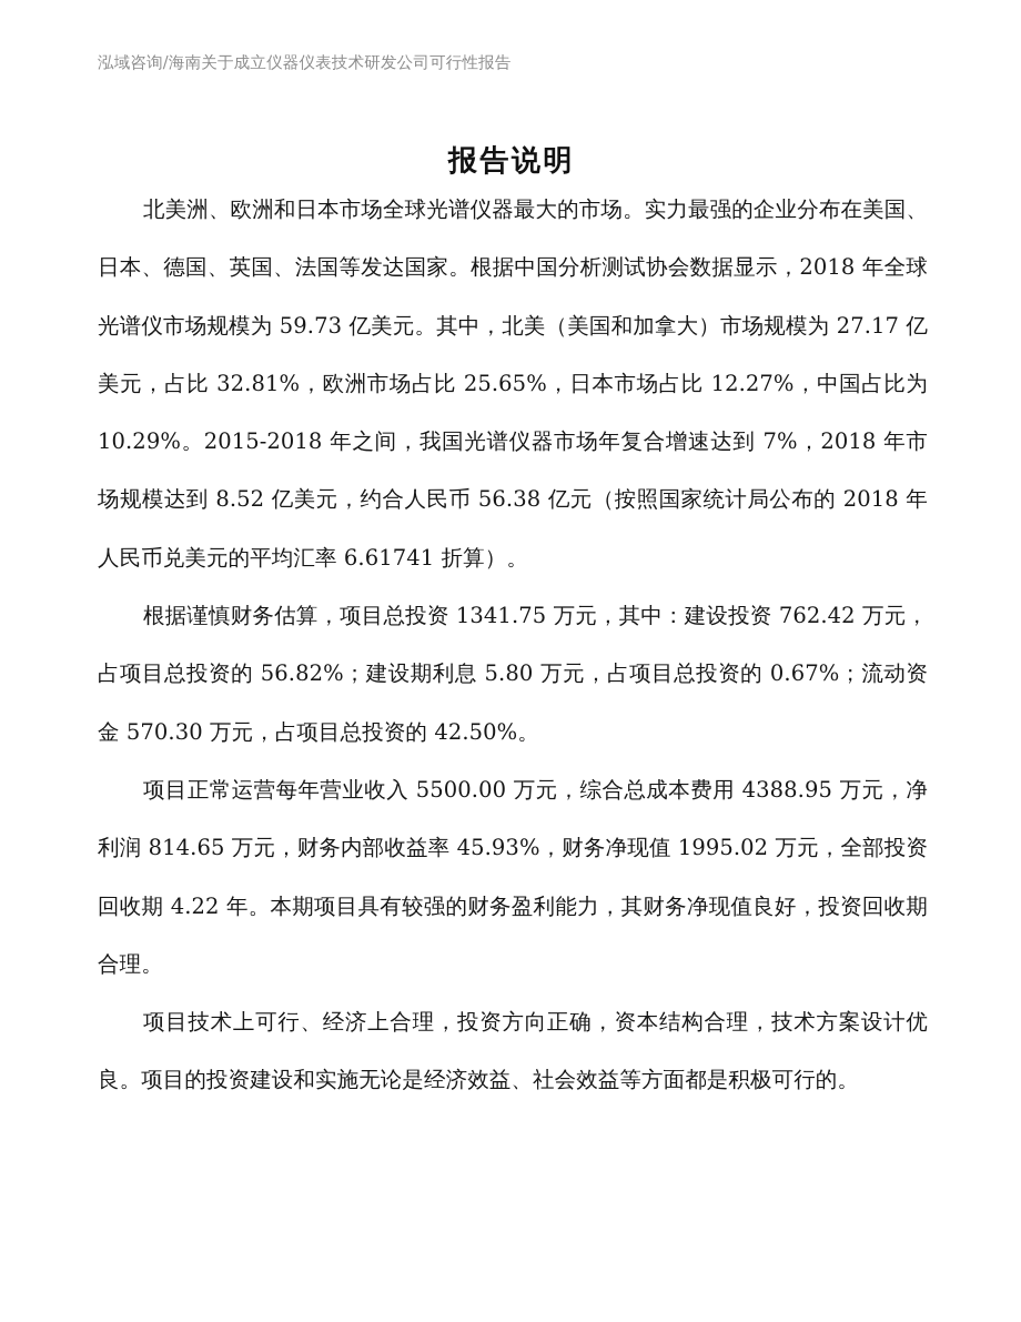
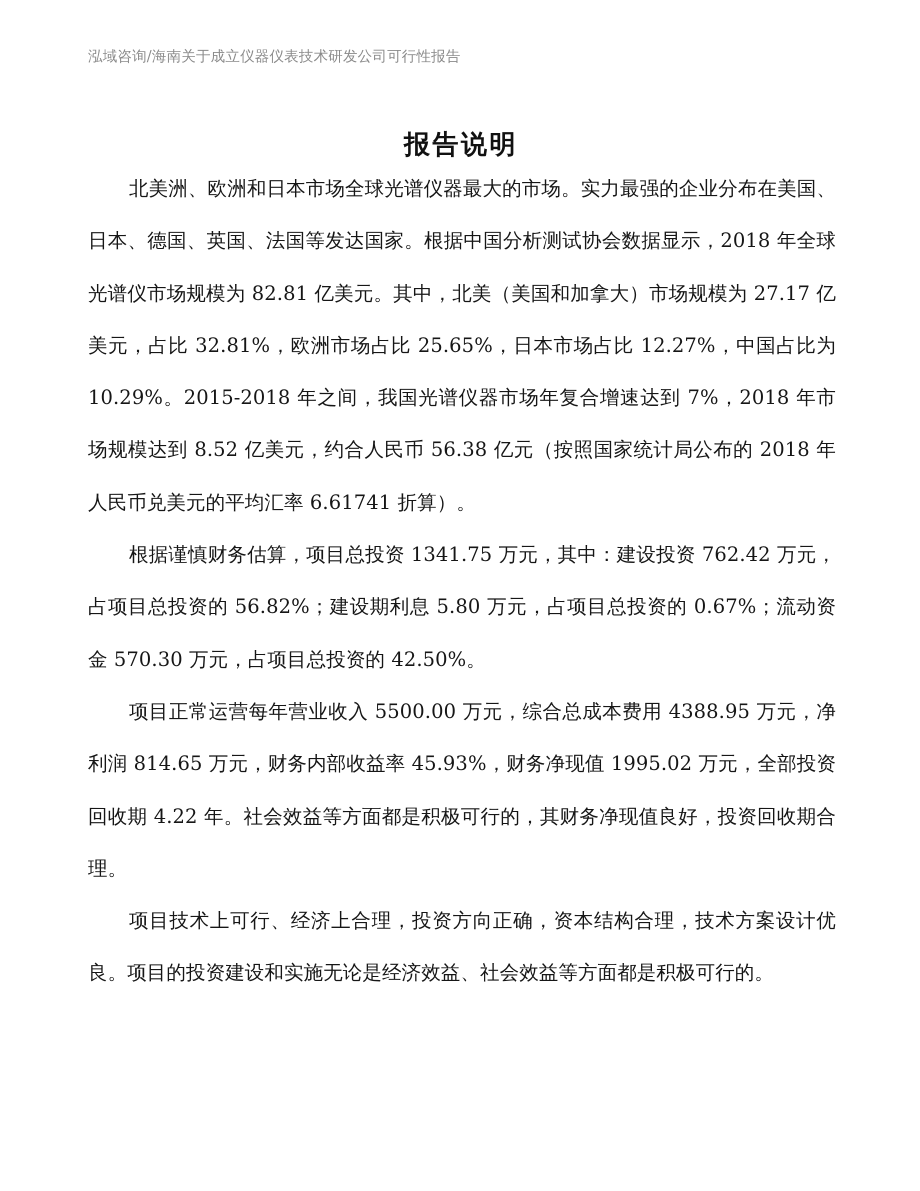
  泓域咨询/海南关于成立仪器仪表技术研发公司可行性报告
  报告说明
- 北美洲、欧洲和日本市场全球光谱仪器最大的市场。实力最强的企业分布在美国、日本、德国、英国、法国等发达国家。根据中国分析测试协会数据显示，2018 年全球光谱仪市场规模为 59.73 亿美元。其中，北美（美国和加拿大）市场规模为 27.17 亿美元，占比 32.81%，欧洲市场占比 25.65%，日本市场占比 12.27%，中国占比为 10.29%。2015-2018 年之间，我国光谱仪器市场年复合增速达到 7%，2018 年市场规模达到 8.52 亿美元，约合人民币 56.38 亿元（按照国家统计局公布的 2018 年人民币兑美元的平均汇率 6.61741 折算）。
+ 北美洲、欧洲和日本市场全球光谱仪器最大的市场。实力最强的企业分布在美国、日本、德国、英国、法国等发达国家。根据中国分析测试协会数据显示，2018 年全球光谱仪市场规模为 82.81 亿美元。其中，北美（美国和加拿大）市场规模为 27.17 亿美元，占比 32.81%，欧洲市场占比 25.65%，日本市场占比 12.27%，中国占比为 10.29%。2015-2018 年之间，我国光谱仪器市场年复合增速达到 7%，2018 年市场规模达到 8.52 亿美元，约合人民币 56.38 亿元（按照国家统计局公布的 2018 年人民币兑美元的平均汇率 6.61741 折算）。
  根据谨慎财务估算，项目总投资 1341.75 万元，其中：建设投资 762.42 万元，占项目总投资的 56.82%；建设期利息 5.80 万元，占项目总投资的 0.67%；流动资金 570.30 万元，占项目总投资的 42.50%。
- 项目正常运营每年营业收入 5500.00 万元，综合总成本费用 4388.95 万元，净利润 814.65 万元，财务内部收益率 45.93%，财务净现值 1995.02 万元，全部投资回收期 4.22 年。本期项目具有较强的财务盈利能力，其财务净现值良好，投资回收期合理。
+ 项目正常运营每年营业收入 5500.00 万元，综合总成本费用 4388.95 万元，净利润 814.65 万元，财务内部收益率 45.93%，财务净现值 1995.02 万元，全部投资回收期 4.22 年。社会效益等方面都是积极可行的，其财务净现值良好，投资回收期合理。
  项目技术上可行、经济上合理，投资方向正确，资本结构合理，技术方案设计优良。项目的投资建设和实施无论是经济效益、社会效益等方面都是积极可行的。
